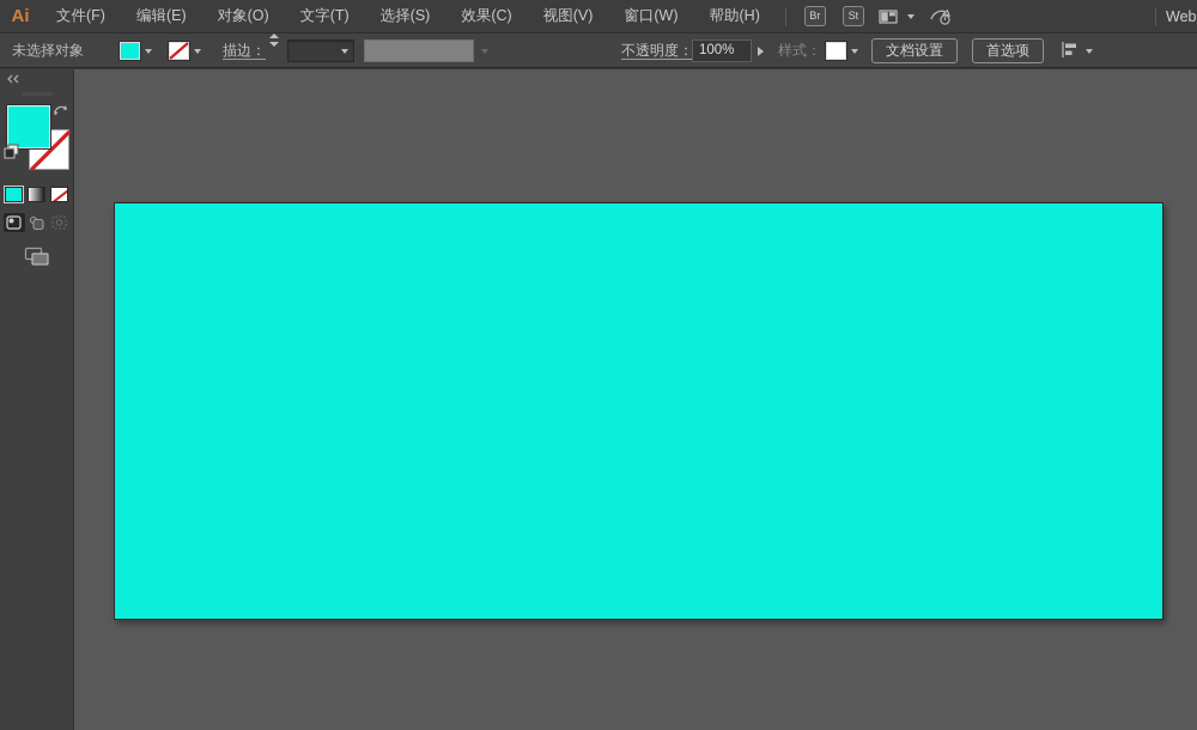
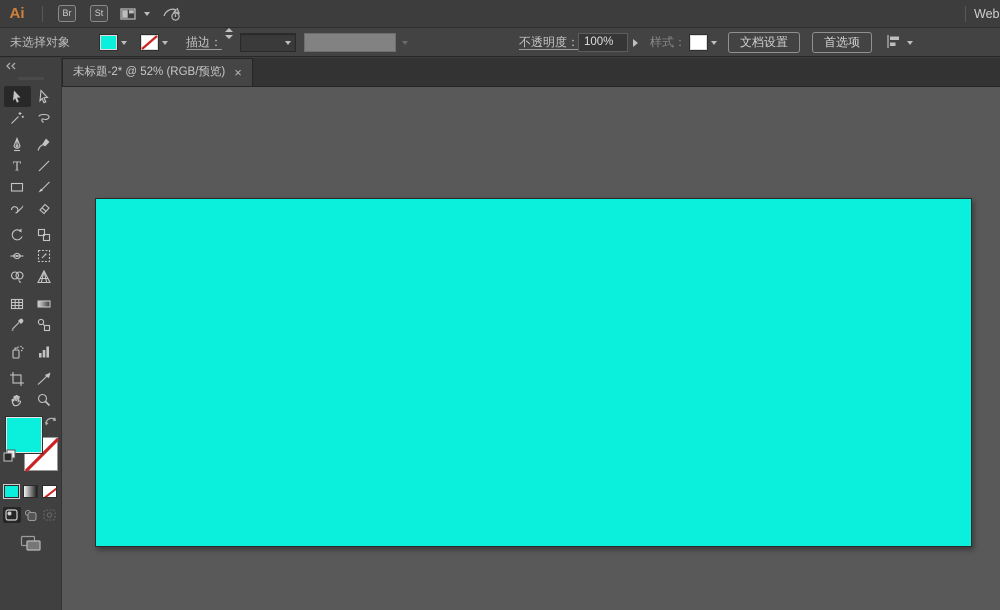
  Ai
- 文件(F)
- 编辑(E)
- 对象(O)
- 文字(T)
- 选择(S)
- 效果(C)
- 视图(V)
- 窗口(W)
- 帮助(H)
  Br
  St
  Web
  未选择对象
  描边：
  不透明度：
  100%
  样式：
  文档设置
  首选项
+ T
+ 未标题-2* @ 52% (RGB/预览)
+ ×
